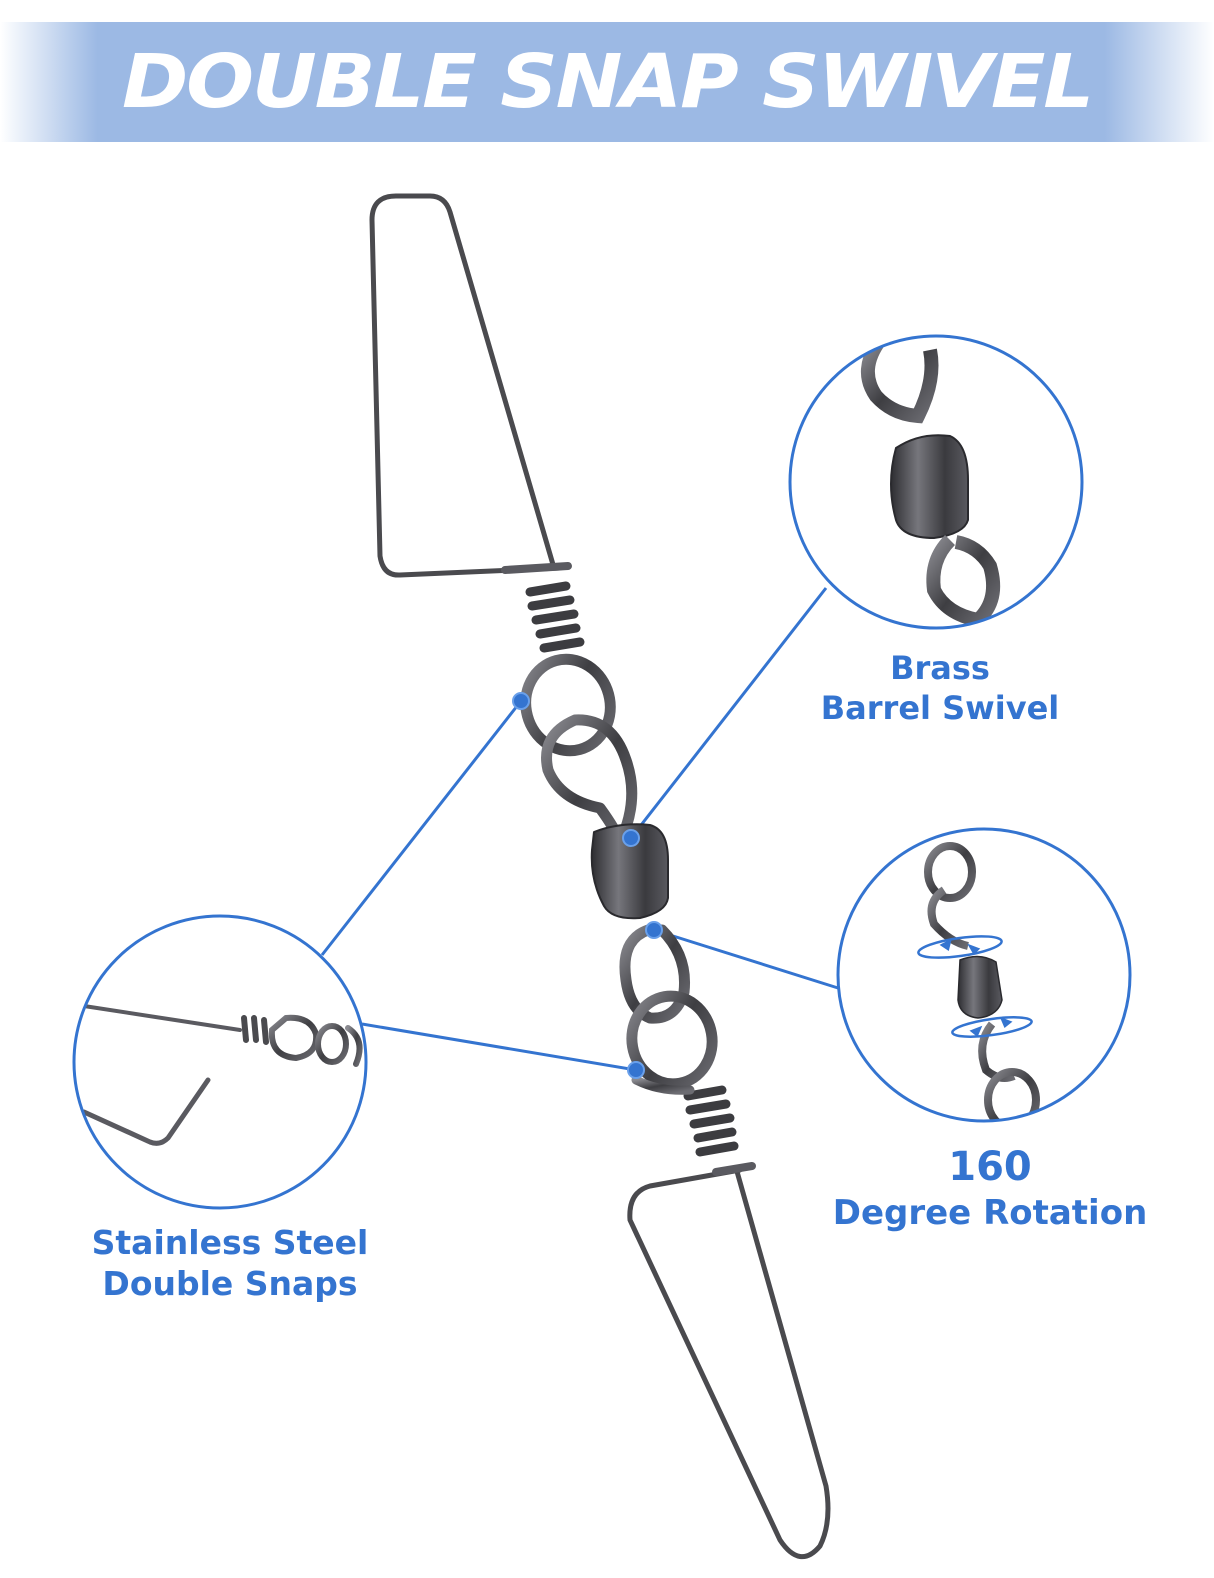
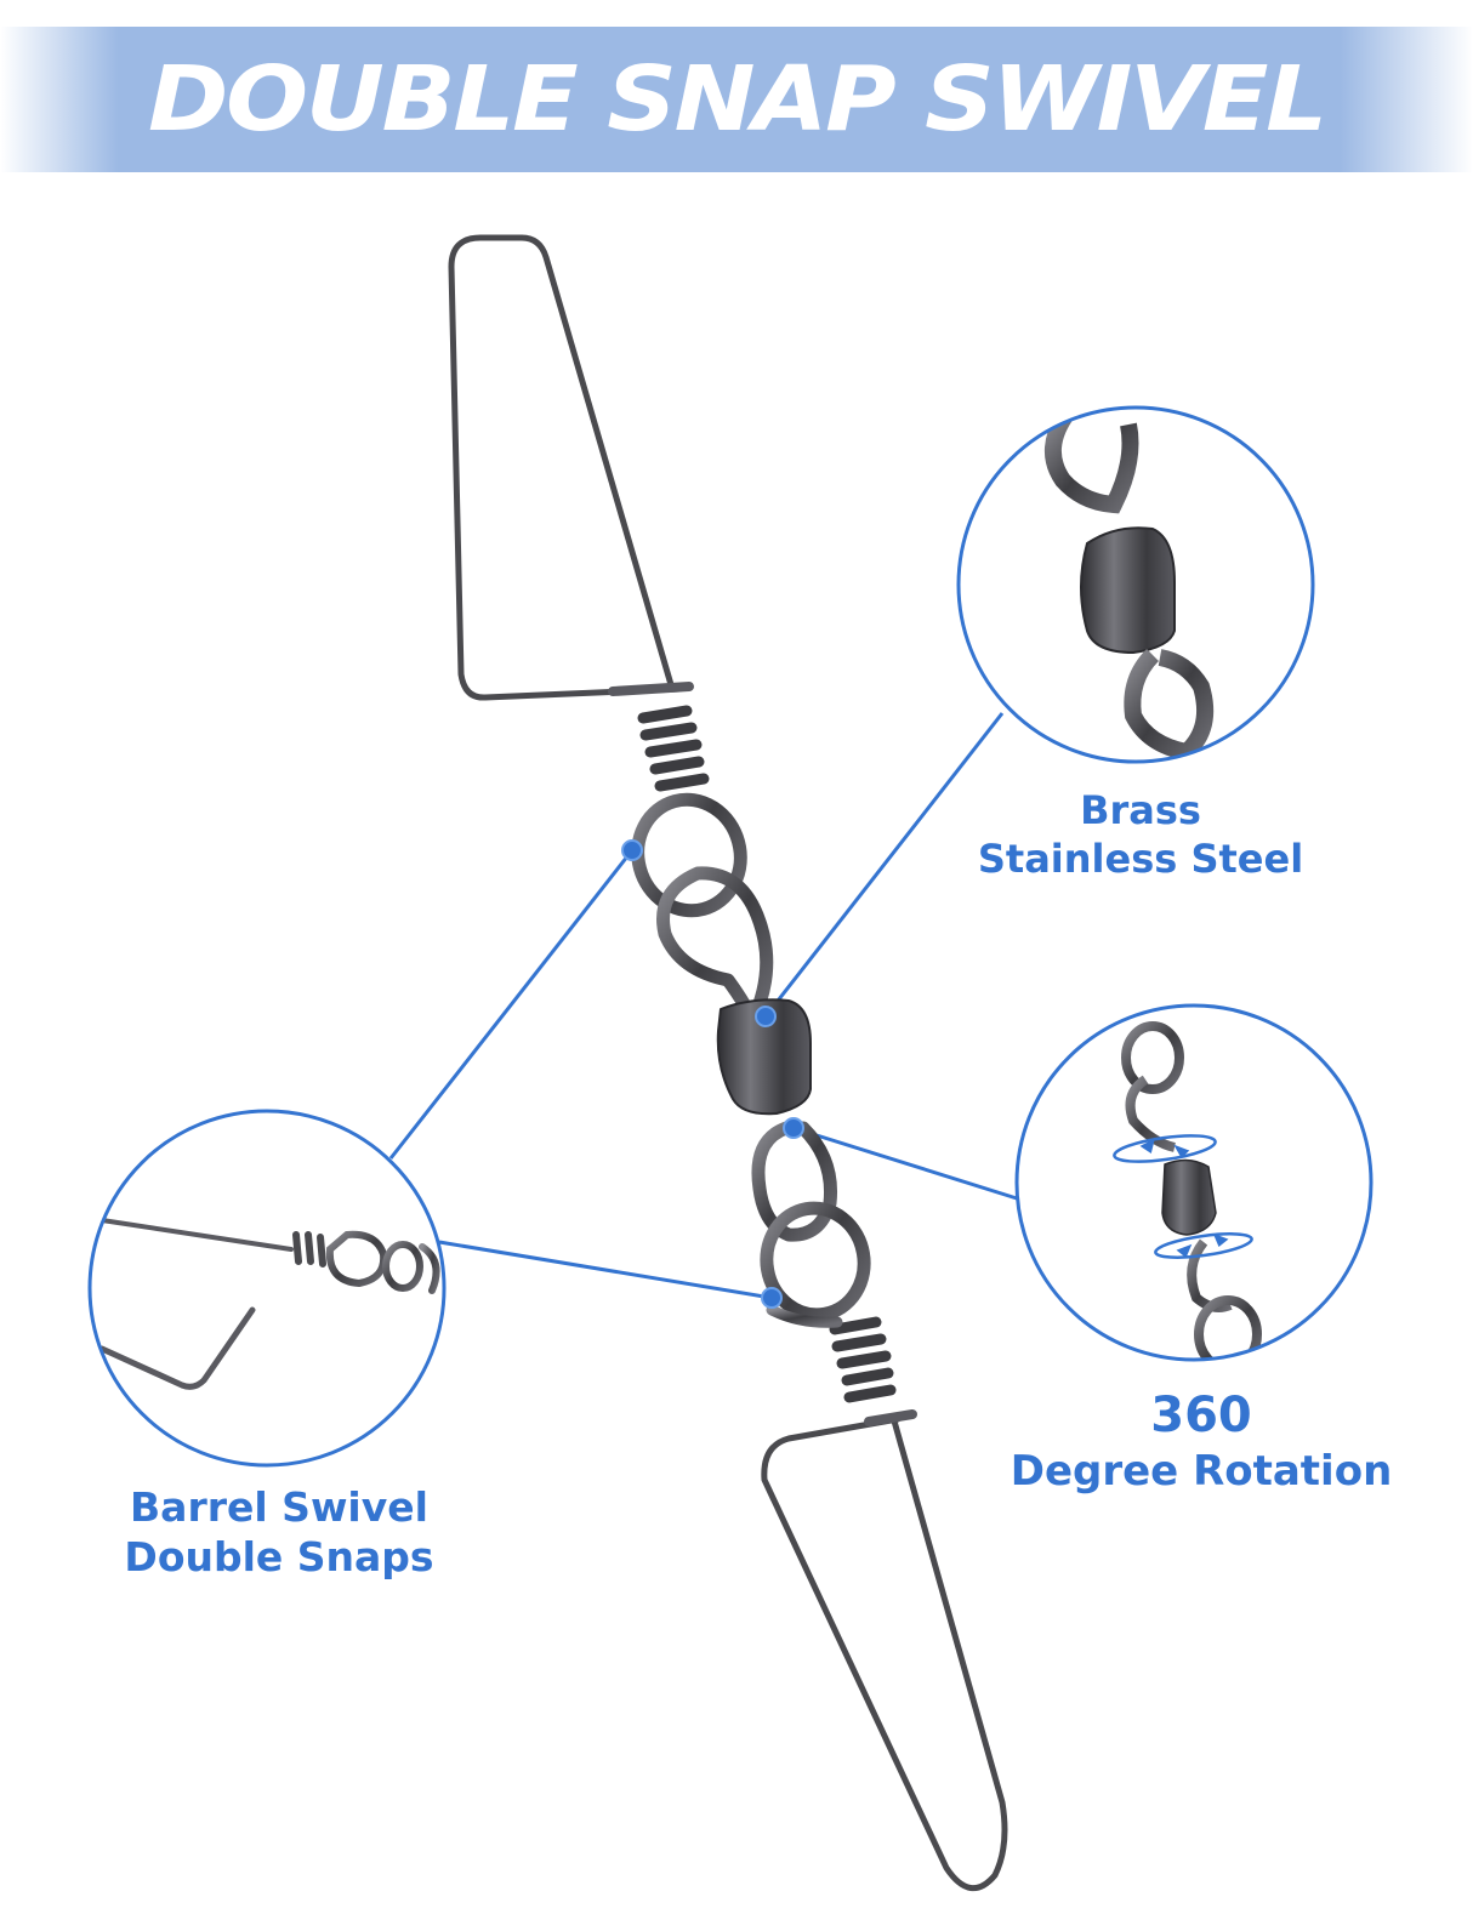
  DOUBLE SNAP SWIVEL
  Brass
- Barrel Swivel
+ Stainless Steel
- 160
+ 360
  Degree Rotation
- Stainless Steel
+ Barrel Swivel
  Double Snaps
